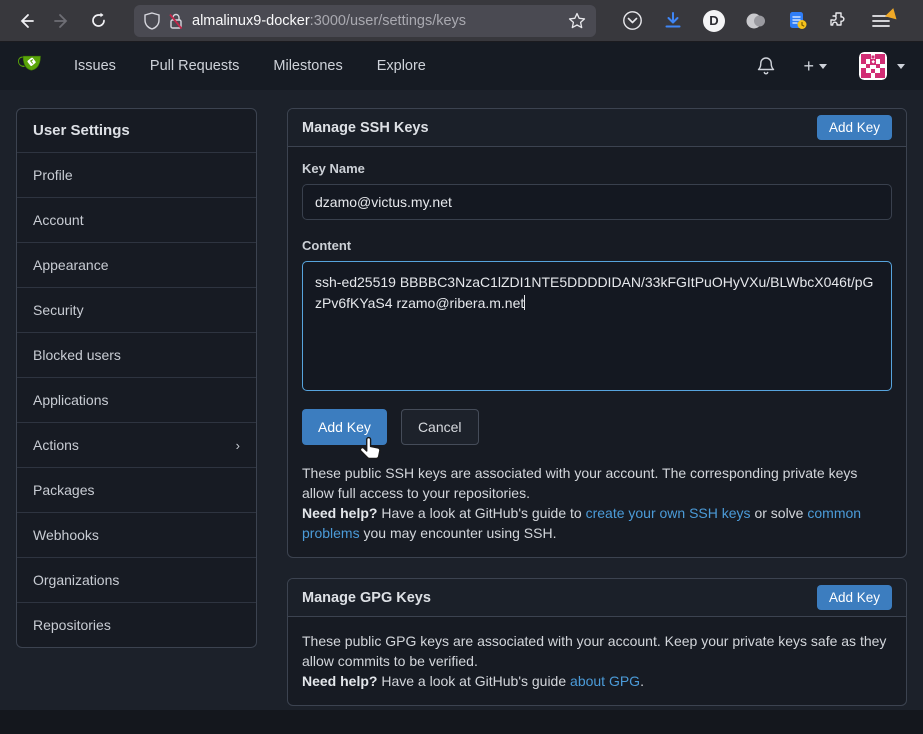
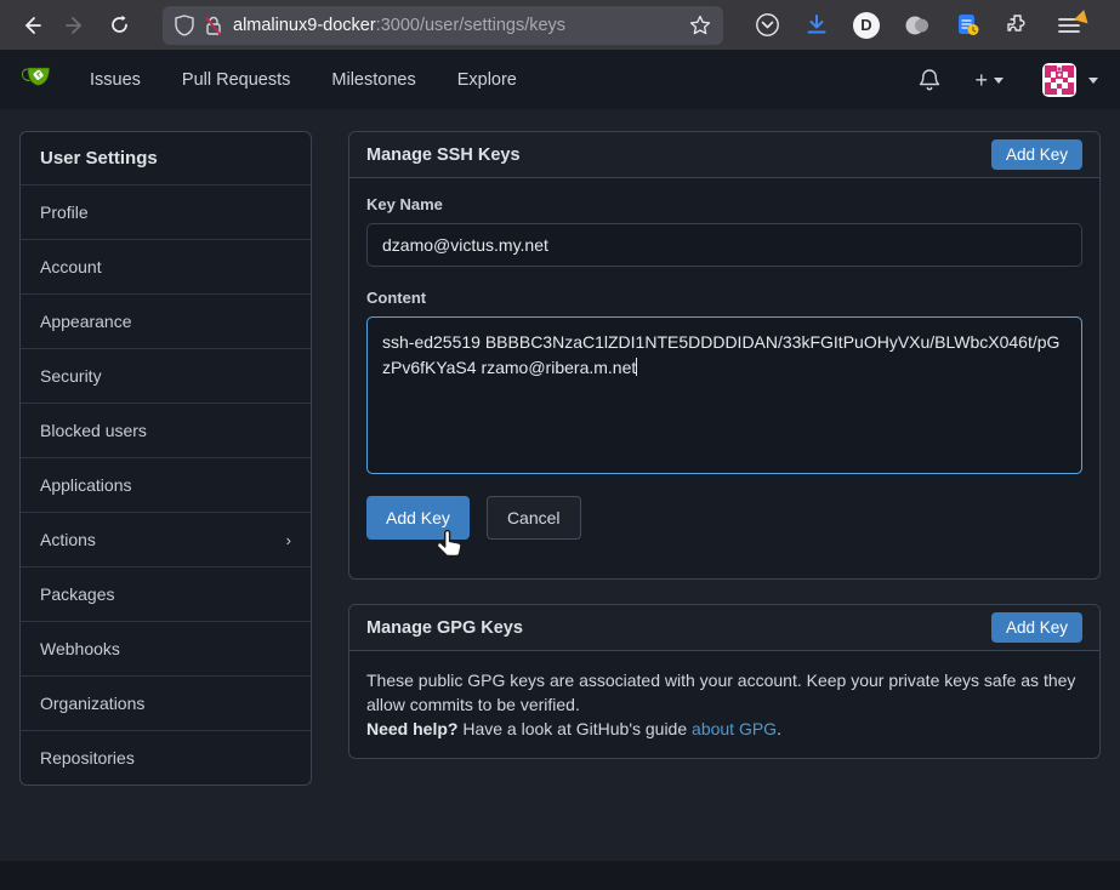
  almalinux9-docker:3000/user/settings/keys
  D
  Issues
  Pull Requests
  Milestones
  Explore
  +
  User Settings
  Profile
  Account
  Appearance
  Security
  Blocked users
  Applications
  Actions
  ›
  Packages
  Webhooks
  Organizations
  Repositories
  Manage SSH Keys
  Add Key
  Key Name
  dzamo@victus.my.net
  Content
  ssh-ed25519 BBBBC3NzaC1lZDI1NTE5DDDDIDAN/33kFGItPuOHyVXu/BLWbcX046t/pGzPv6fKYaS4 rzamo@ribera.m.net
  Add Key
  Cancel
- These public SSH keys are associated with your account. The corresponding private keys allow full access to your repositories.
- Need help? Have a look at GitHub's guide to create your own SSH keys or solve common problems you may encounter using SSH.
  Manage GPG Keys
  Add Key
  These public GPG keys are associated with your account. Keep your private keys safe as they allow commits to be verified.
  Need help? Have a look at GitHub's guide about GPG.
